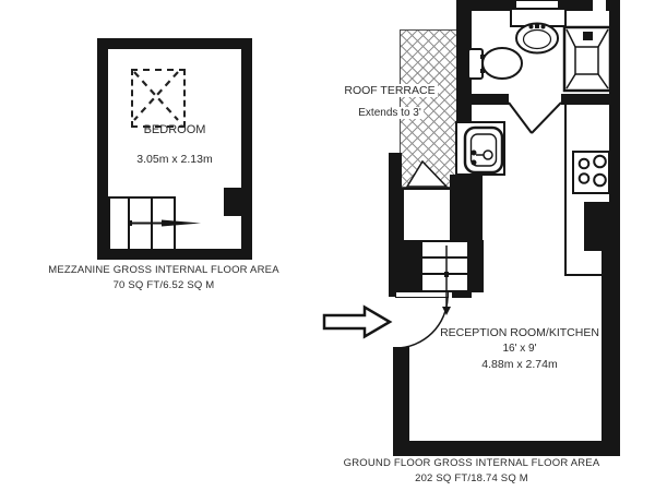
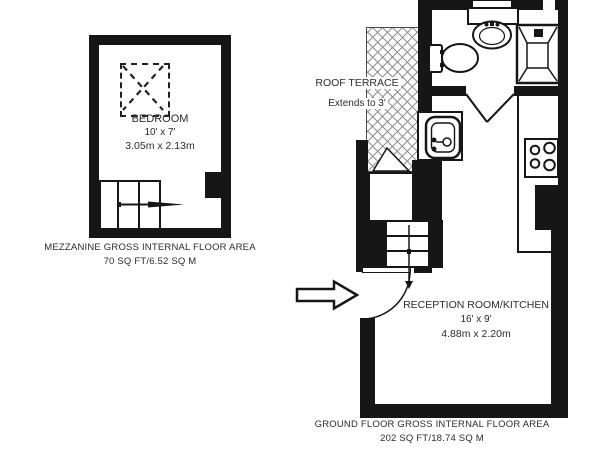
  BEDROOM
+ 10' x 7'
  3.05m x 2.13m
  MEZZANINE GROSS INTERNAL FLOOR AREA
  70 SQ FT/6.52 SQ M
  ROOF TERRACE
  Extends to 3'
  RECEPTION ROOM/KITCHEN
  16' x 9'
- 4.88m x 2.74m
+ 4.88m x 2.20m
  GROUND FLOOR GROSS INTERNAL FLOOR AREA
  202 SQ FT/18.74 SQ M
